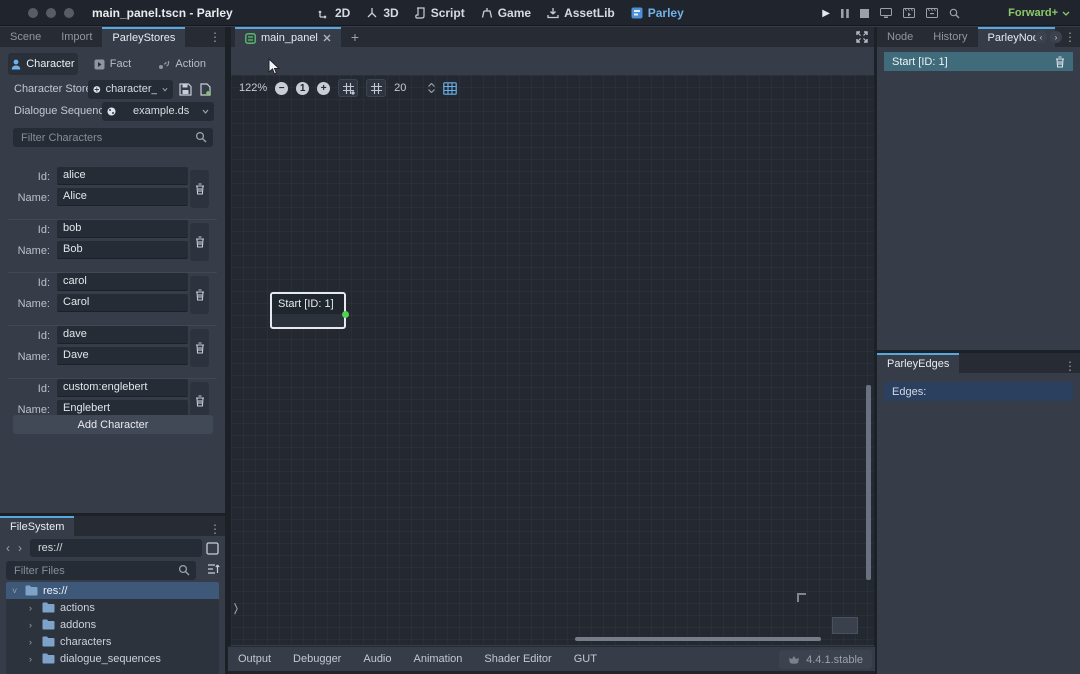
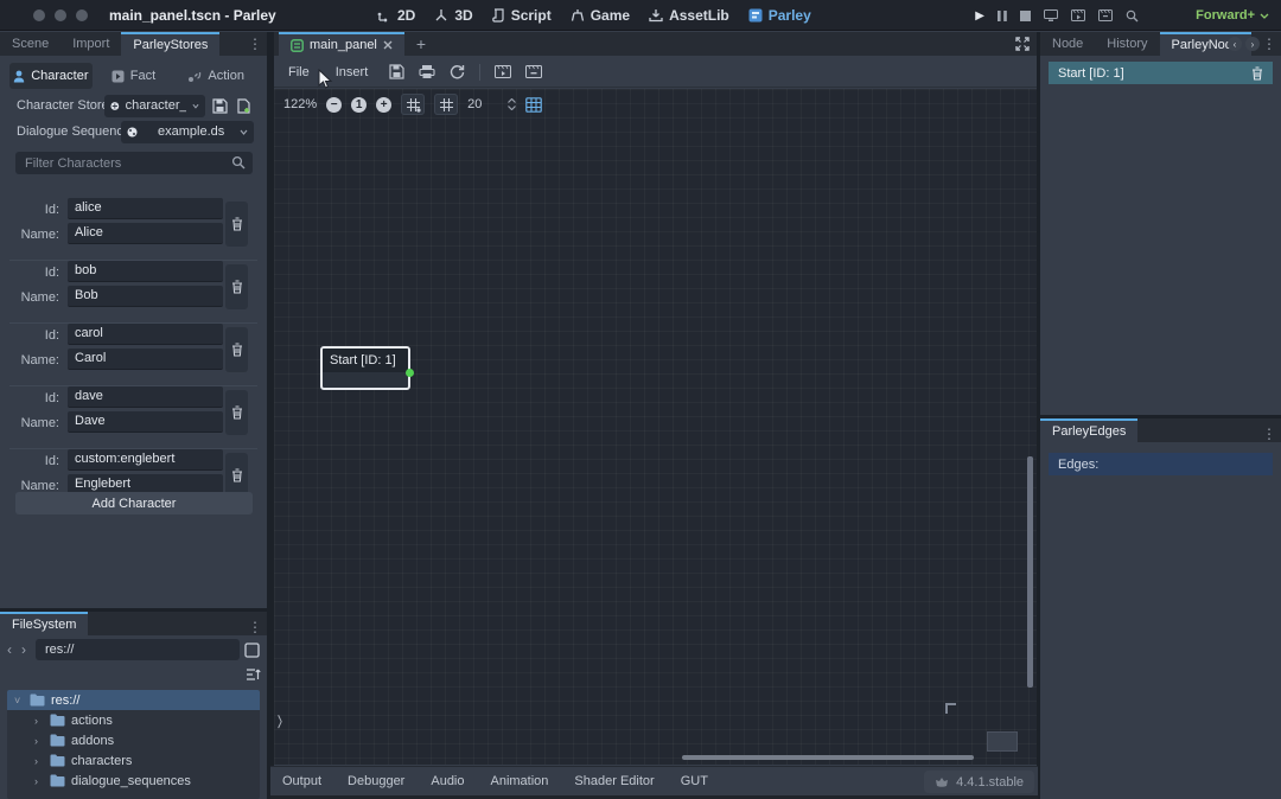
  main_panel.tscn - Parley
  2D
  3D
  Script
  Game
  AssetLib
  Parley
  ▶
  Forward+
  Scene
  Import
  ParleyStores
  ⋮
  Character
  Fact
  Action
  Character Stor
  character_
  Dialogue Sequen
  example.ds
  Filter Characters
  Id:
  alice
  Name:
  Alice
  Id:
  bob
  Name:
  Bob
  Id:
  carol
  Name:
  Carol
  Id:
  dave
  Name:
  Dave
  Id:
  custom:englebert
  Name:
  Englebert
  Add Character
  FileSystem
  ⋮
  ‹
  ›
  res://
- Filter Files
  ˅
  res://
  ›
  actions
  ›
  addons
  ›
  characters
  ›
  dialogue_sequences
  main_panel
  +
+ File
+ Insert
  122%
  −
  1
  +
  20
  Start [ID: 1]
  〉
  Output
  Debugger
  Audio
  Animation
  Shader Editor
  GUT
  4.4.1.stable
  Node
  History
  ParleyNo
  ‹
  ›
  ⋮
  Start [ID: 1]
  ParleyEdges
  ⋮
  Edges:
